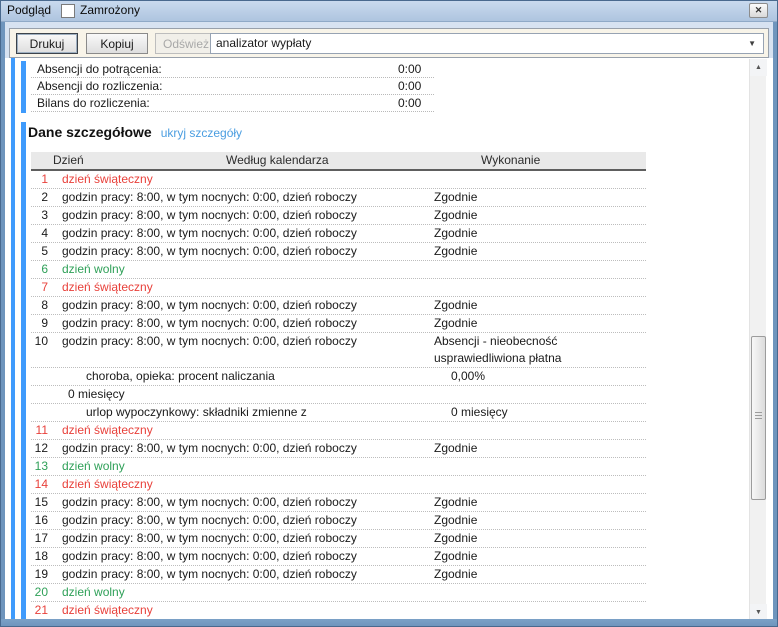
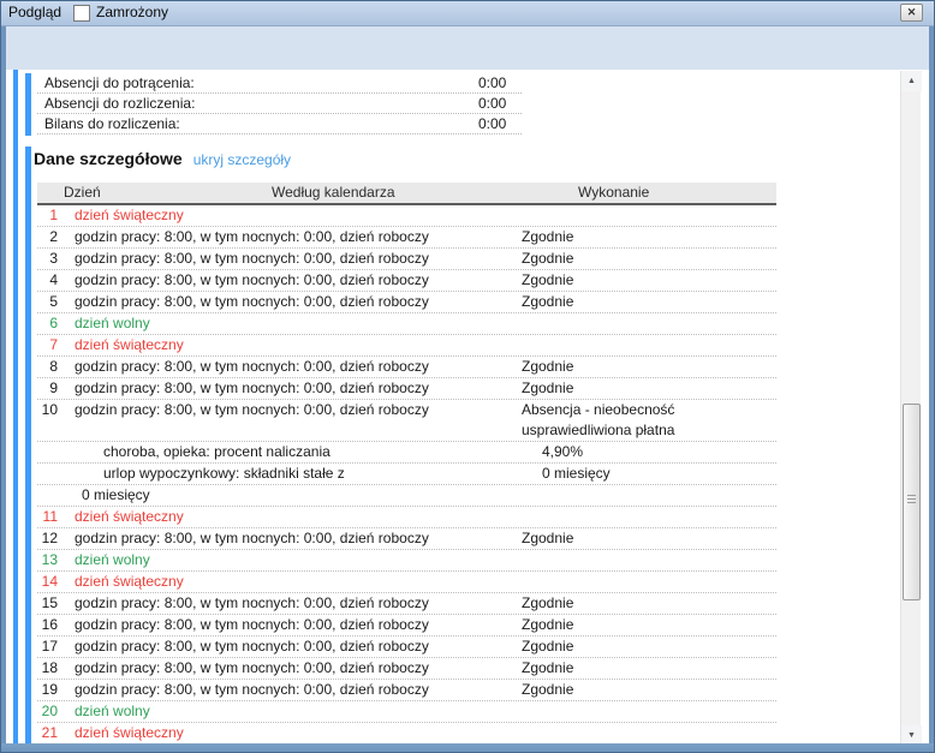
  Podgląd
  Zamrożony
  ✕
- Drukuj
- Kopiuj
- Odśwież
- analizator wypłaty
- ▼
  Absencji do potrącenia:
  0:00
  Absencji do rozliczenia:
  0:00
  Bilans do rozliczenia:
  0:00
  Dane szczegółowe ukryj szczegóły
  Dzień
  Według kalendarza
  Wykonanie
  1
  dzień świąteczny
  2
  godzin pracy: 8:00, w tym nocnych: 0:00, dzień roboczy
  Zgodnie
  3
  godzin pracy: 8:00, w tym nocnych: 0:00, dzień roboczy
  Zgodnie
  4
  godzin pracy: 8:00, w tym nocnych: 0:00, dzień roboczy
  Zgodnie
  5
  godzin pracy: 8:00, w tym nocnych: 0:00, dzień roboczy
  Zgodnie
  6
  dzień wolny
  7
  dzień świąteczny
  8
  godzin pracy: 8:00, w tym nocnych: 0:00, dzień roboczy
  Zgodnie
  9
  godzin pracy: 8:00, w tym nocnych: 0:00, dzień roboczy
  Zgodnie
  10
  godzin pracy: 8:00, w tym nocnych: 0:00, dzień roboczy
- Absencji - nieobecność usprawiedliwiona płatna
+ Absencja - nieobecność usprawiedliwiona płatna
  choroba, opieka: procent naliczania
- 0,00%
+ 4,90%
+ urlop wypoczynkowy: składniki stałe z
  0 miesięcy
- urlop wypoczynkowy: składniki zmienne z
  0 miesięcy
  11
  dzień świąteczny
  12
  godzin pracy: 8:00, w tym nocnych: 0:00, dzień roboczy
  Zgodnie
  13
  dzień wolny
  14
  dzień świąteczny
  15
  godzin pracy: 8:00, w tym nocnych: 0:00, dzień roboczy
  Zgodnie
  16
  godzin pracy: 8:00, w tym nocnych: 0:00, dzień roboczy
  Zgodnie
  17
  godzin pracy: 8:00, w tym nocnych: 0:00, dzień roboczy
  Zgodnie
  18
  godzin pracy: 8:00, w tym nocnych: 0:00, dzień roboczy
  Zgodnie
  19
  godzin pracy: 8:00, w tym nocnych: 0:00, dzień roboczy
  Zgodnie
  20
  dzień wolny
  21
  dzień świąteczny
